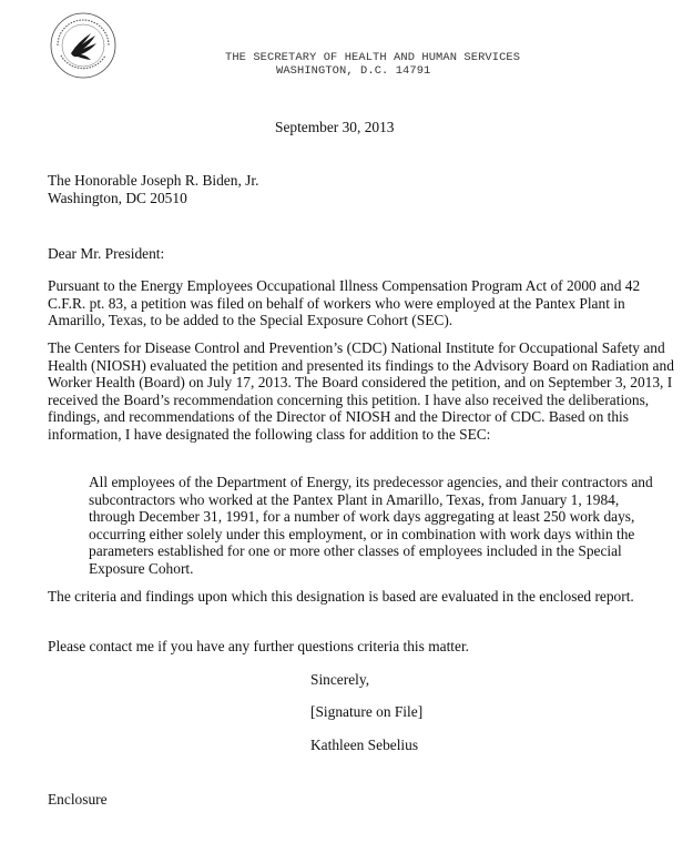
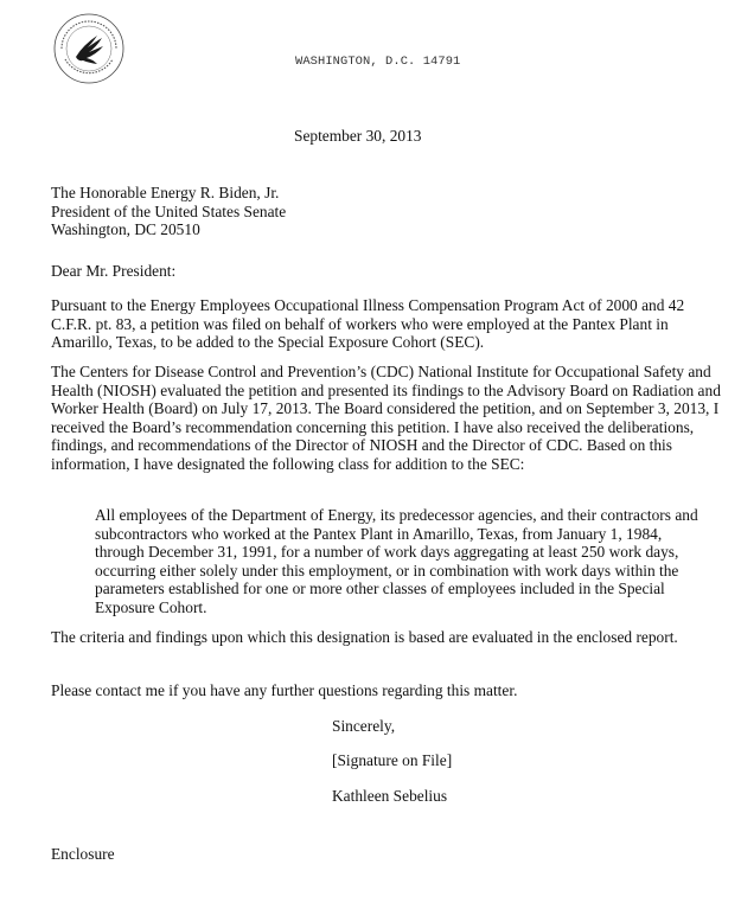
- THE SECRETARY OF HEALTH AND HUMAN SERVICES
  WASHINGTON, D.C. 14791
  September 30, 2013
- The Honorable Joseph R. Biden, Jr.
+ The Honorable Energy R. Biden, Jr.
+ President of the United States Senate
  Washington, DC 20510
  Dear Mr. President:
  Pursuant to the Energy Employees Occupational Illness Compensation Program Act of 2000 and 42 C.F.R. pt. 83, a petition was filed on behalf of workers who were employed at the Pantex Plant in Amarillo, Texas, to be added to the Special Exposure Cohort (SEC).
  The Centers for Disease Control and Prevention’s (CDC) National Institute for Occupational Safety and Health (NIOSH) evaluated the petition and presented its findings to the Advisory Board on Radiation and Worker Health (Board) on July 17, 2013. The Board considered the petition, and on September 3, 2013, I received the Board’s recommendation concerning this petition. I have also received the deliberations, findings, and recommendations of the Director of NIOSH and the Director of CDC. Based on this information, I have designated the following class for addition to the SEC:
  All employees of the Department of Energy, its predecessor agencies, and their contractors and subcontractors who worked at the Pantex Plant in Amarillo, Texas, from January 1, 1984, through December 31, 1991, for a number of work days aggregating at least 250 work days, occurring either solely under this employment, or in combination with work days within the parameters established for one or more other classes of employees included in the Special Exposure Cohort.
  The criteria and findings upon which this designation is based are evaluated in the enclosed report.
- Please contact me if you have any further questions criteria this matter.
+ Please contact me if you have any further questions regarding this matter.
  Sincerely,
  [Signature on File]
  Kathleen Sebelius
  Enclosure
